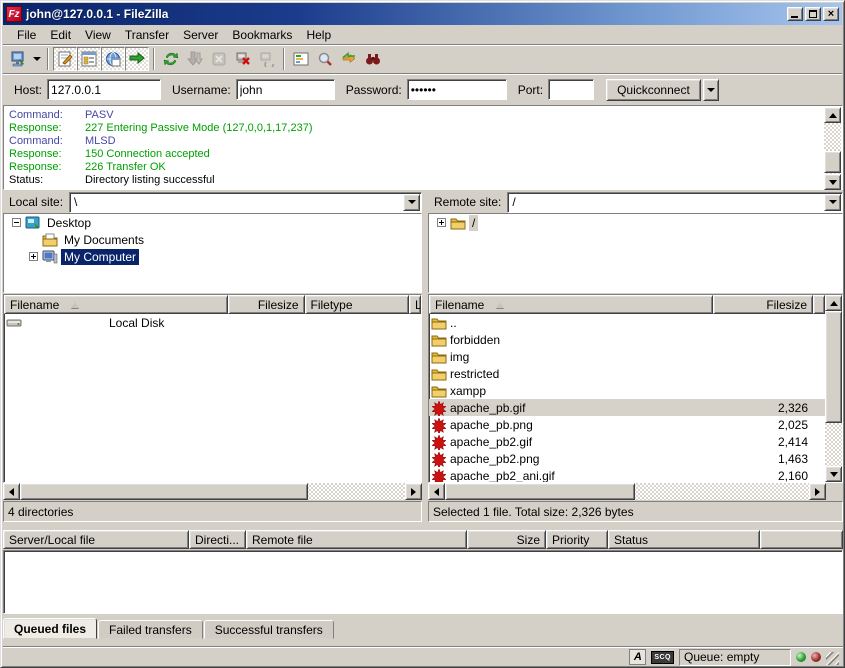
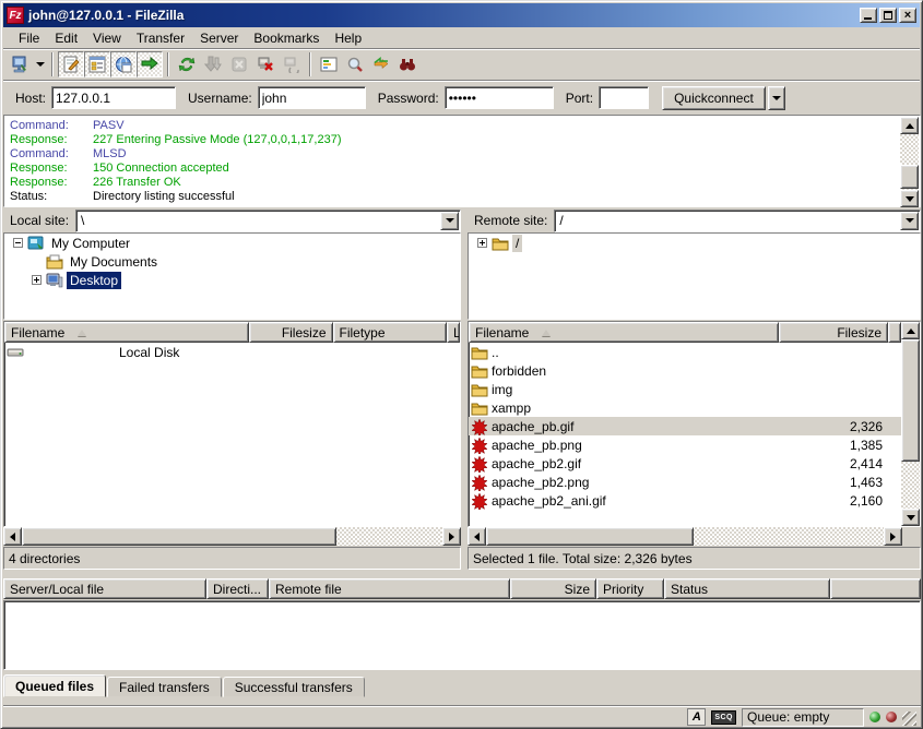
  Fz
  john@127.0.0.1 - FileZilla
  ×
  File
  Edit
  View
  Transfer
  Server
  Bookmarks
  Help
  Host:
  127.0.0.1
  Username:
  john
  Password:
  ••••••
  Port:
  Quickconnect
  Command:
  PASV
  Response:
  227 Entering Passive Mode (127,0,0,1,17,237)
  Command:
  MLSD
  Response:
  150 Connection accepted
  Response:
  226 Transfer OK
  Status:
  Directory listing successful
  Local site:
  \
- Desktop
+ My Computer
  My Documents
- My Computer
+ Desktop
  Remote site:
  /
  /
  Filename
  Filesize
  Filetype
  L
  Local Disk
  4 directories
  Filename
  Filesize
  ..
  forbidden
  img
- restricted
  xampp
  apache_pb.gif
  2,326
  apache_pb.png
- 2,025
+ 1,385
  apache_pb2.gif
  2,414
  apache_pb2.png
  1,463
  apache_pb2_ani.gif
  2,160
  Selected 1 file. Total size: 2,326 bytes
  Server/Local file
  Directi...
  Remote file
  Size
  Priority
  Status
  Queued files
  Failed transfers
  Successful transfers
  A
  Queue: empty
